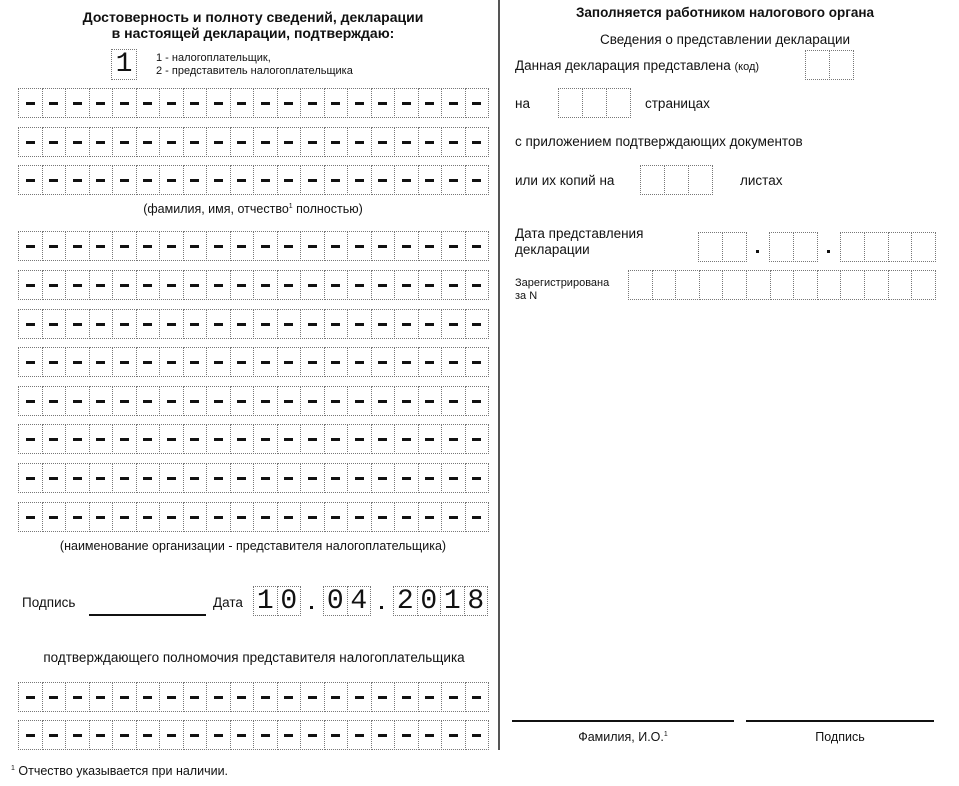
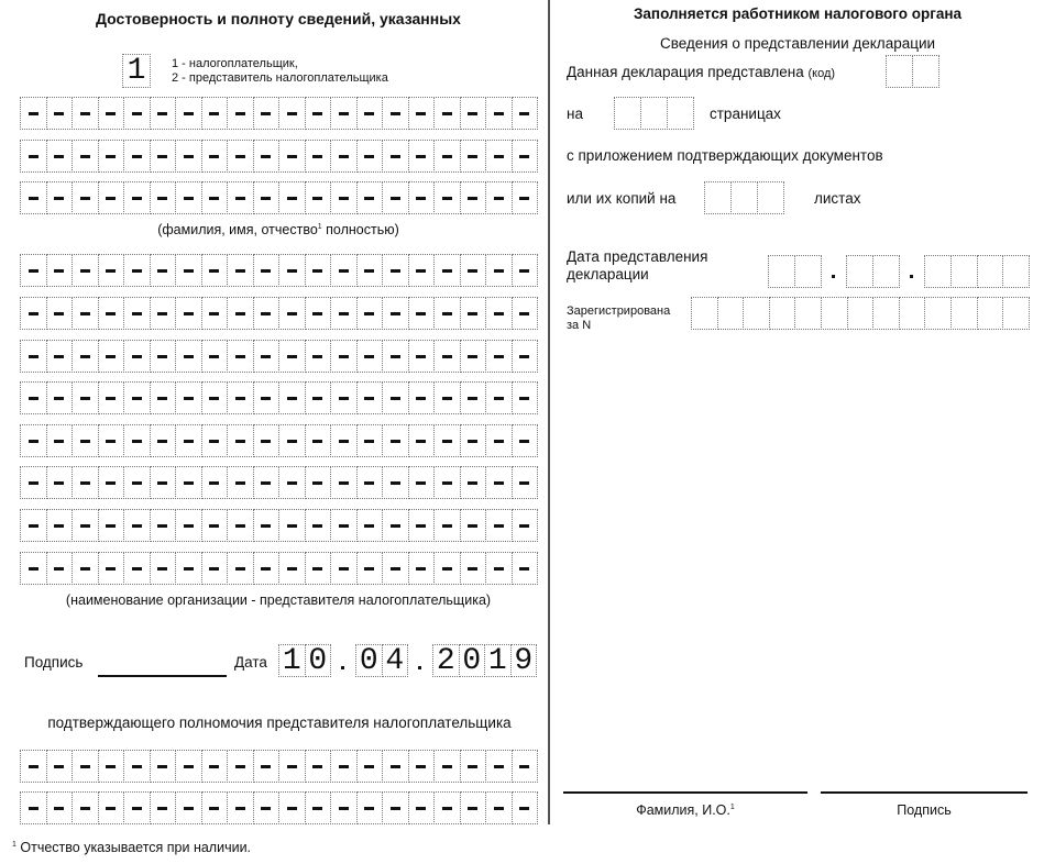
- Достоверность и полноту сведений, декларации
+ Достоверность и полноту сведений, указанных
- в настоящей декларации, подтверждаю:
  1
  1 - налогоплательщик,
  2 - представитель налогоплательщика
  (фамилия, имя, отчество полностью)
  (наименование организации - представителя налогоплательщика)
  Подпись
  Дата
  1
  0
  0
  4
  2
  0
  1
- 8
+ 9
  подтверждающего полномочия представителя налогоплательщика
  Отчество указывается при наличии.
  Заполняется работником налогового органа
  Сведения о представлении декларации
  Данная декларация представлена (код)
  на
  страницах
  с приложением подтверждающих документов
  или их копий на
  листах
  Дата представления
  декларации
  Зарегистрирована
  за N
  Фамилия, И.О.
  Подпись
